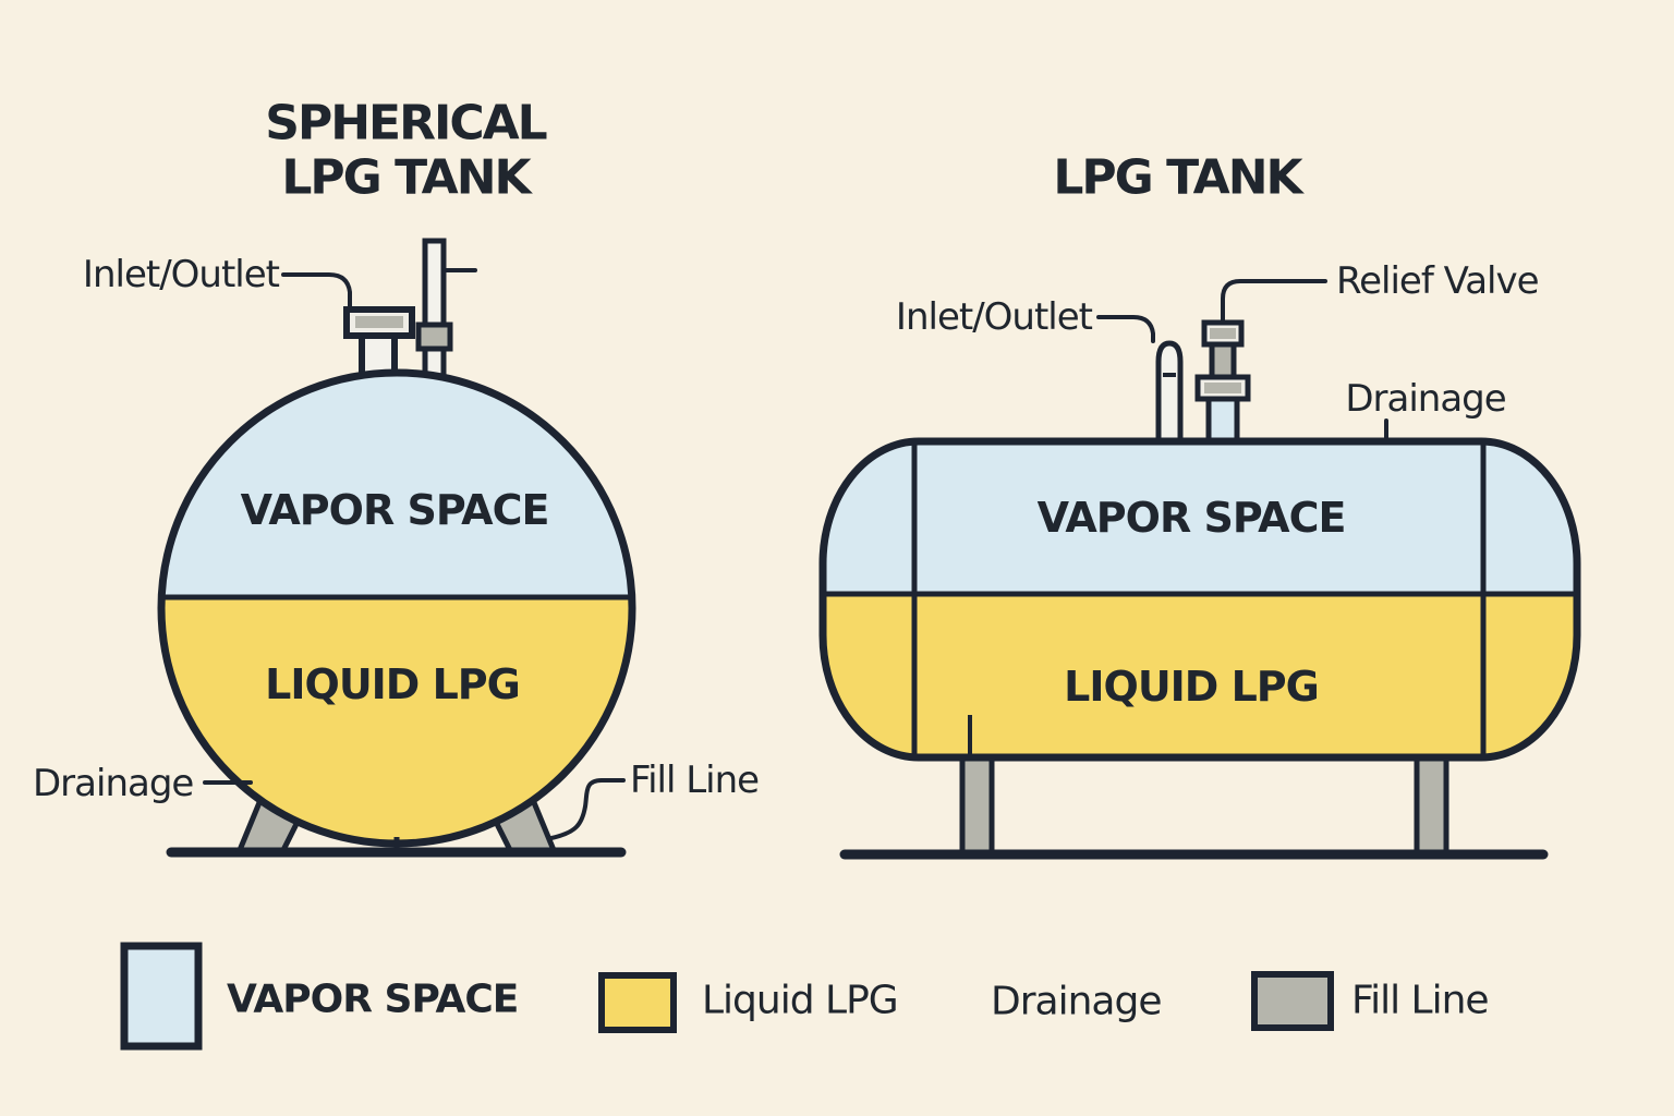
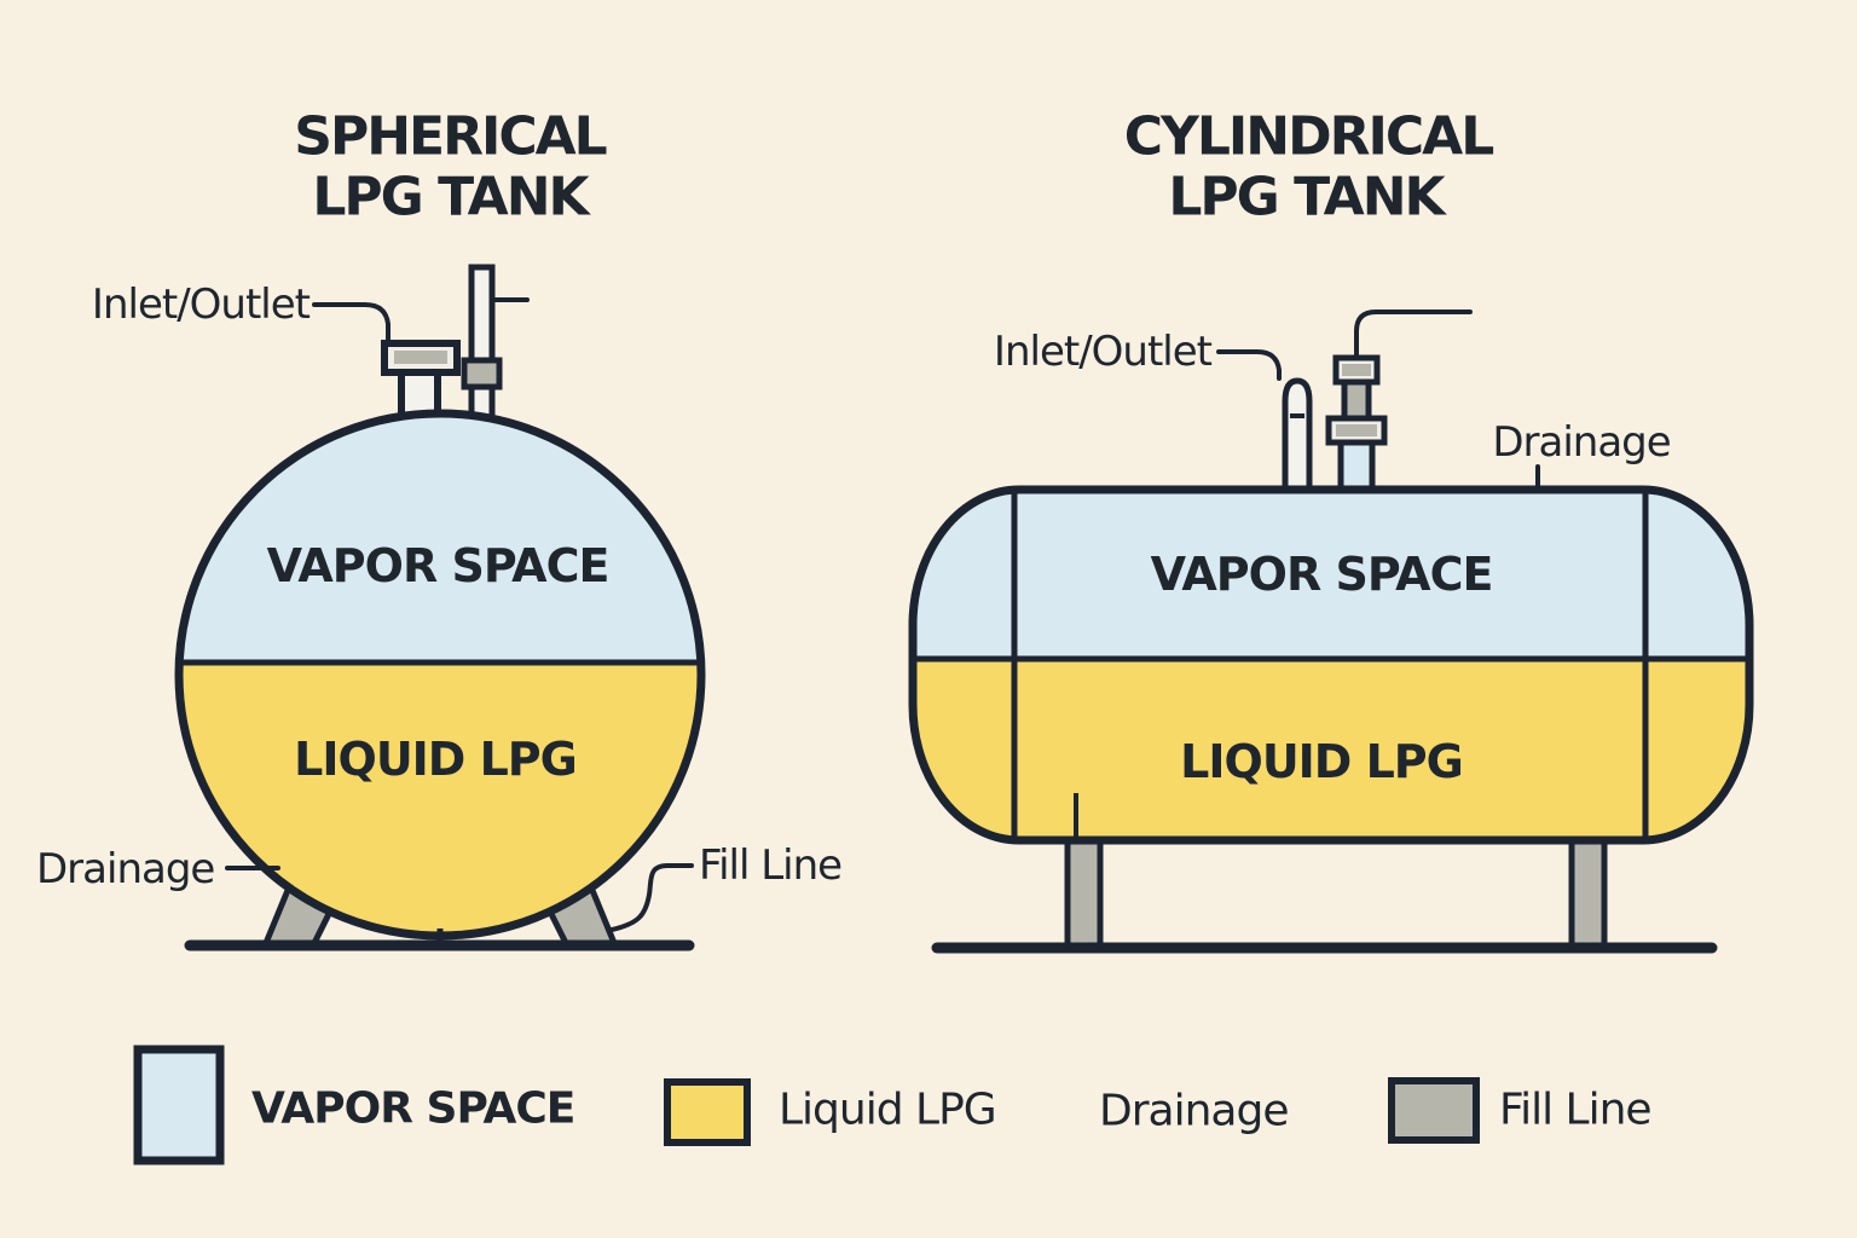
  SPHERICAL
  LPG TANK
  VAPOR SPACE
  LIQUID LPG
  Inlet/Outlet
  Drainage
  Fill Line
+ CYLINDRICAL
  LPG TANK
  VAPOR SPACE
  LIQUID LPG
  Inlet/Outlet
- Relief Valve
  Drainage
  VAPOR SPACE
  Liquid LPG
  Drainage
  Fill Line
